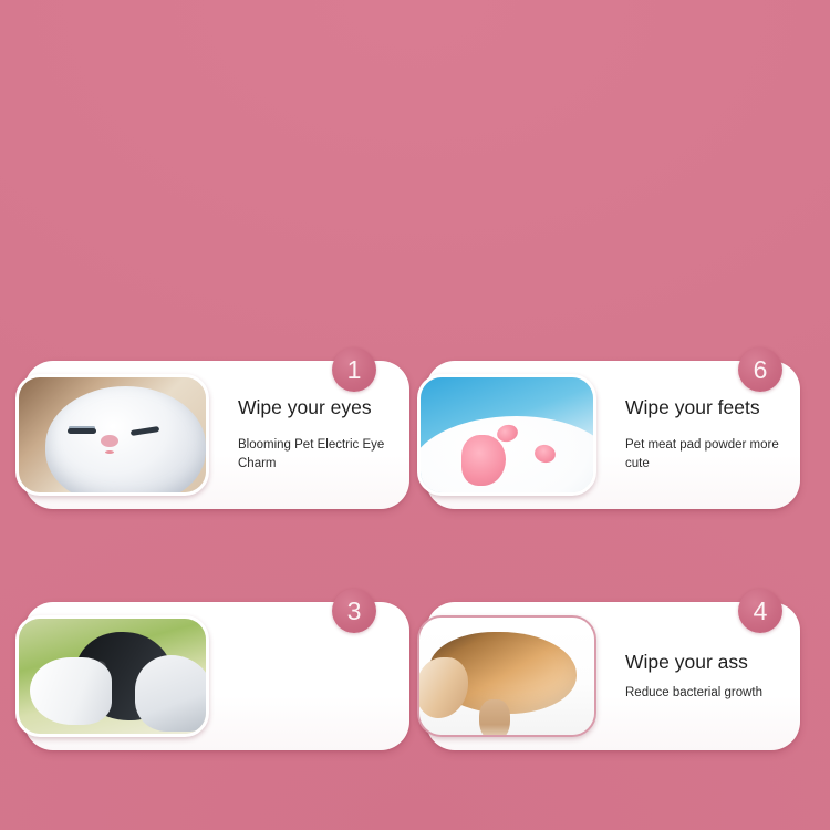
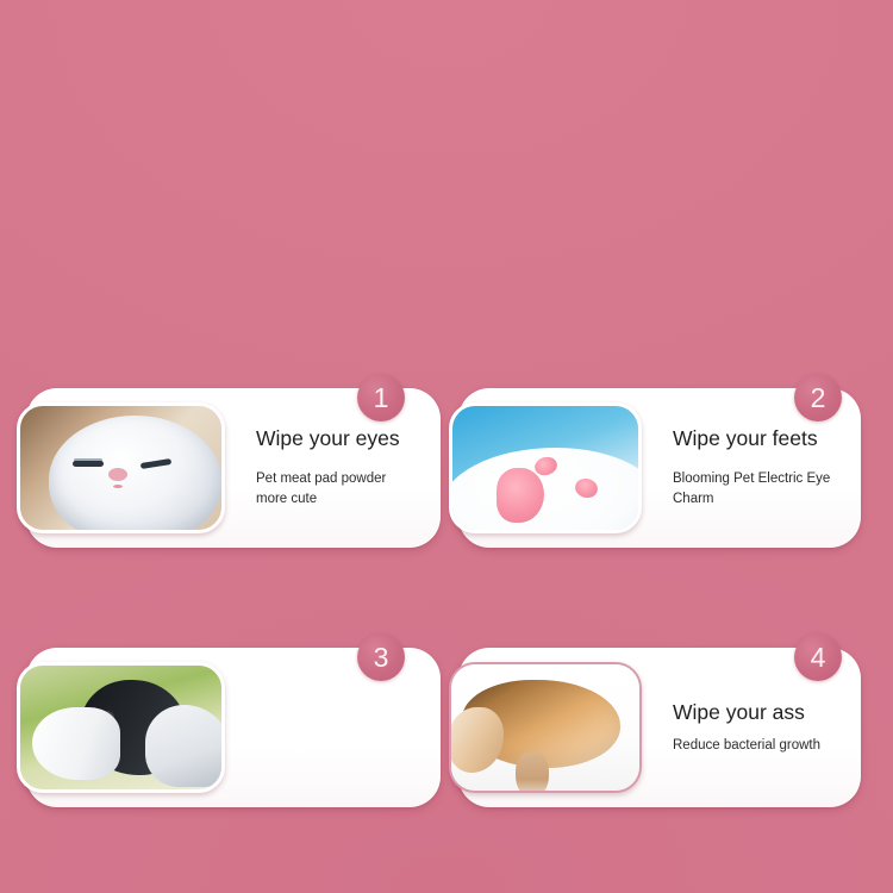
  Wipe your eyes
- Blooming Pet Electric Eye Charm
+ Pet meat pad powder more cute
  1
  Wipe your feets
- Pet meat pad powder more cute
+ Blooming Pet Electric Eye Charm
- 6
+ 2
  3
  Wipe your ass
  Reduce bacterial growth
  4
